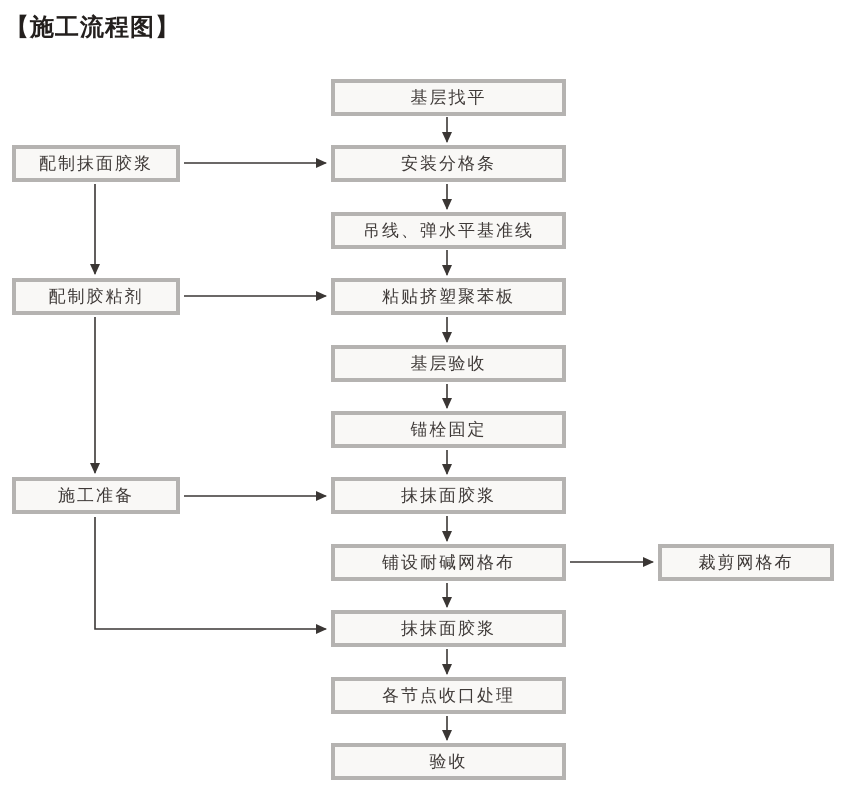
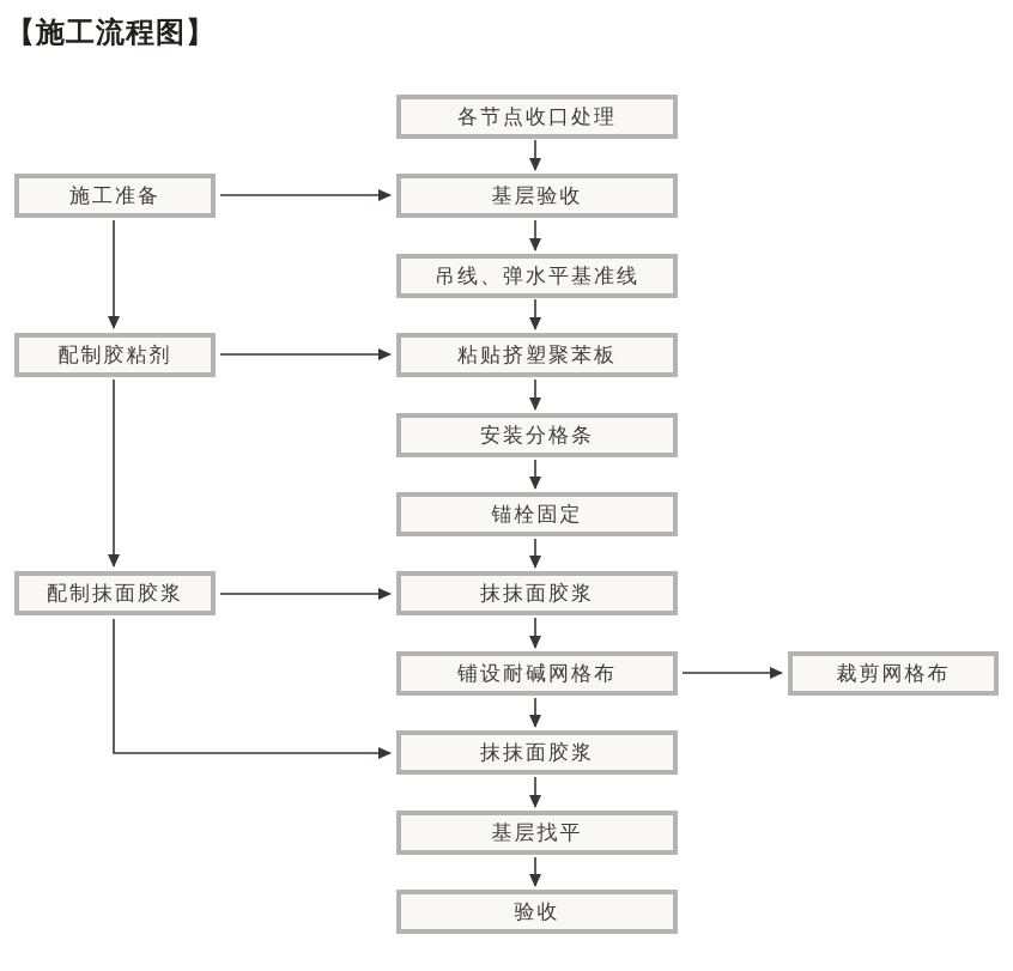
  【施工流程图】
- 基层找平
+ 各节点收口处理
- 安装分格条
+ 基层验收
  吊线、弹水平基准线
  粘贴挤塑聚苯板
- 基层验收
+ 安装分格条
  锚栓固定
  抹抹面胶浆
  铺设耐碱网格布
  抹抹面胶浆
- 各节点收口处理
+ 基层找平
  验收
- 配制抹面胶浆
+ 施工准备
  配制胶粘剂
- 施工准备
+ 配制抹面胶浆
  裁剪网格布
